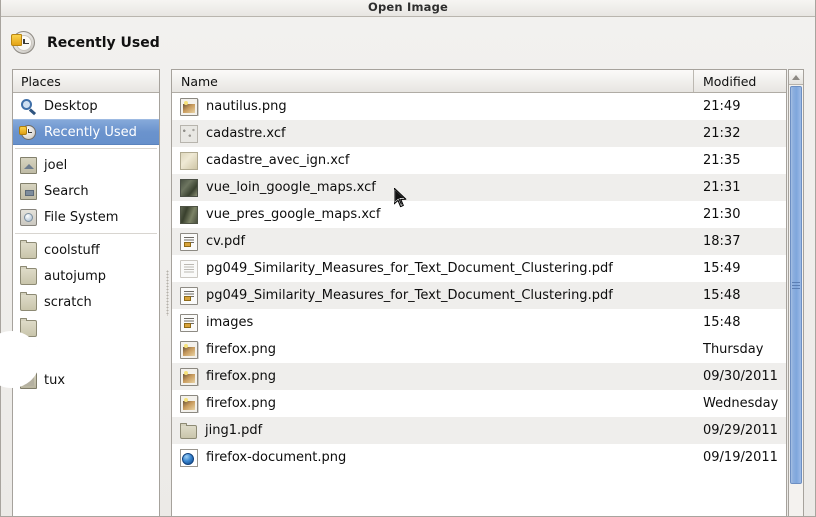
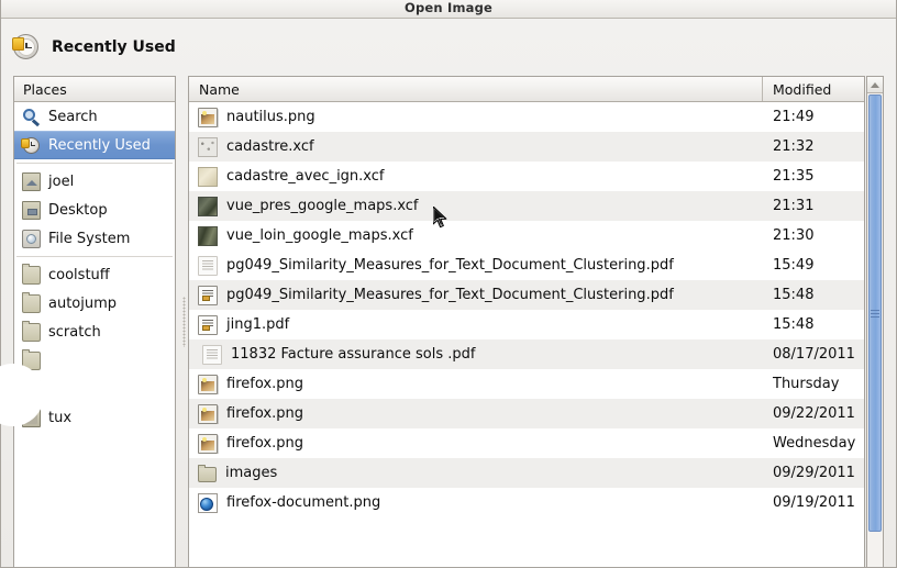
  Open Image
  Recently Used
  Places
- Desktop
+ Search
  Recently Used
  joel
- Search
+ Desktop
  File System
  coolstuff
  autojump
  scratch
  tux
  Name
  Modified
  nautilus.png
  21:49
  cadastre.xcf
  21:32
  cadastre_avec_ign.xcf
  21:35
- vue_loin_google_maps.xcf
+ vue_pres_google_maps.xcf
  21:31
- vue_pres_google_maps.xcf
+ vue_loin_google_maps.xcf
  21:30
- cv.pdf
- 18:37
  pg049_Similarity_Measures_for_Text_Document_Clustering.pdf
  15:49
  pg049_Similarity_Measures_for_Text_Document_Clustering.pdf
  15:48
- images
+ jing1.pdf
  15:48
+ 11832 Facture assurance sols .pdf
+ 08/17/2011
  firefox.png
  Thursday
  firefox.png
- 09/30/2011
+ 09/22/2011
  firefox.png
  Wednesday
- jing1.pdf
+ images
  09/29/2011
  firefox-document.png
  09/19/2011
